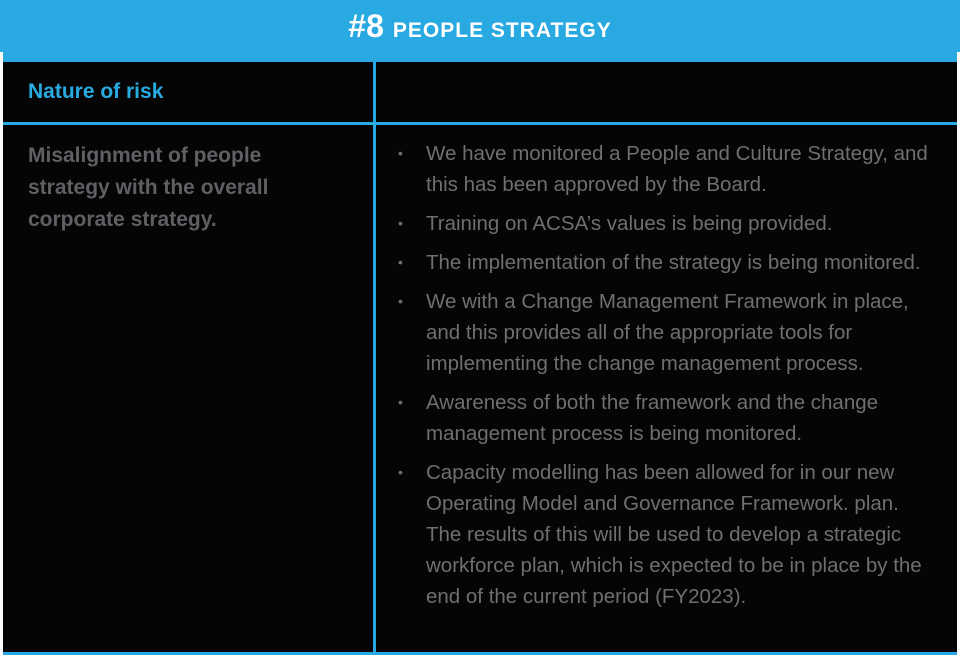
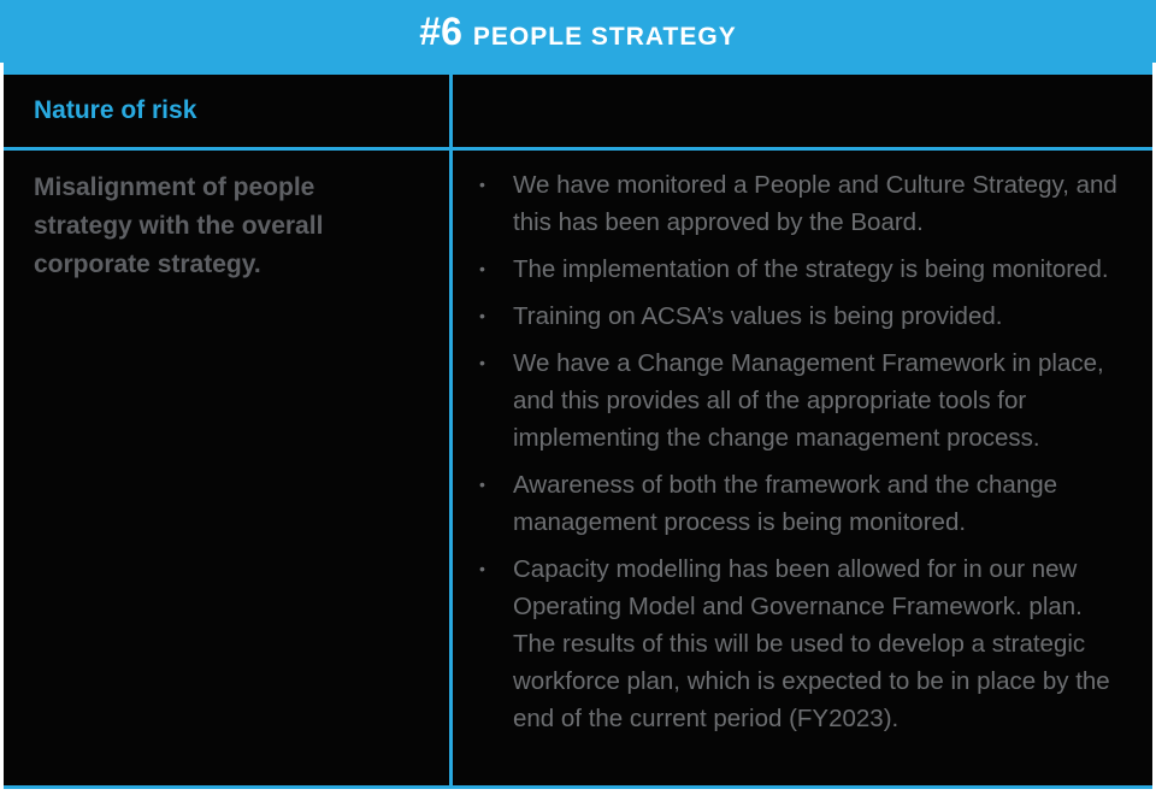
- #8 PEOPLE STRATEGY
+ #6 PEOPLE STRATEGY
  Nature of risk
  Misalignment of people strategy with the overall corporate strategy.
  •
  We have monitored a People and Culture Strategy, and this has been approved by the Board.
  •
- Training on ACSA’s values is being provided.
+ The implementation of the strategy is being monitored.
  •
- The implementation of the strategy is being monitored.
+ Training on ACSA’s values is being provided.
  •
- We with a Change Management Framework in place, and this provides all of the appropriate tools for implementing the change management process.
+ We have a Change Management Framework in place, and this provides all of the appropriate tools for implementing the change management process.
  •
  Awareness of both the framework and the change management process is being monitored.
  •
  Capacity modelling has been allowed for in our new Operating Model and Governance Framework. plan. The results of this will be used to develop a strategic workforce plan, which is expected to be in place by the end of the current period (FY2023).
